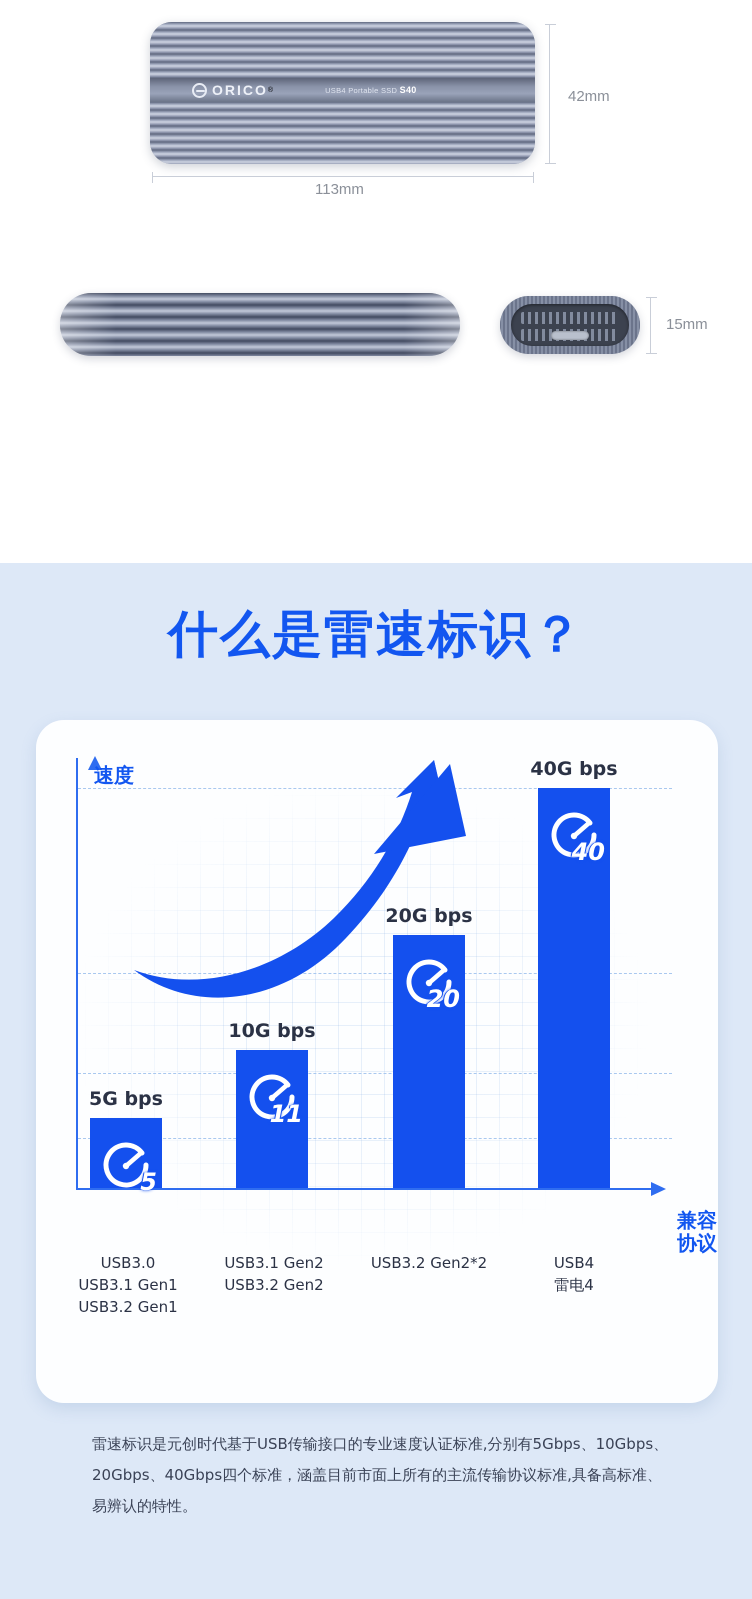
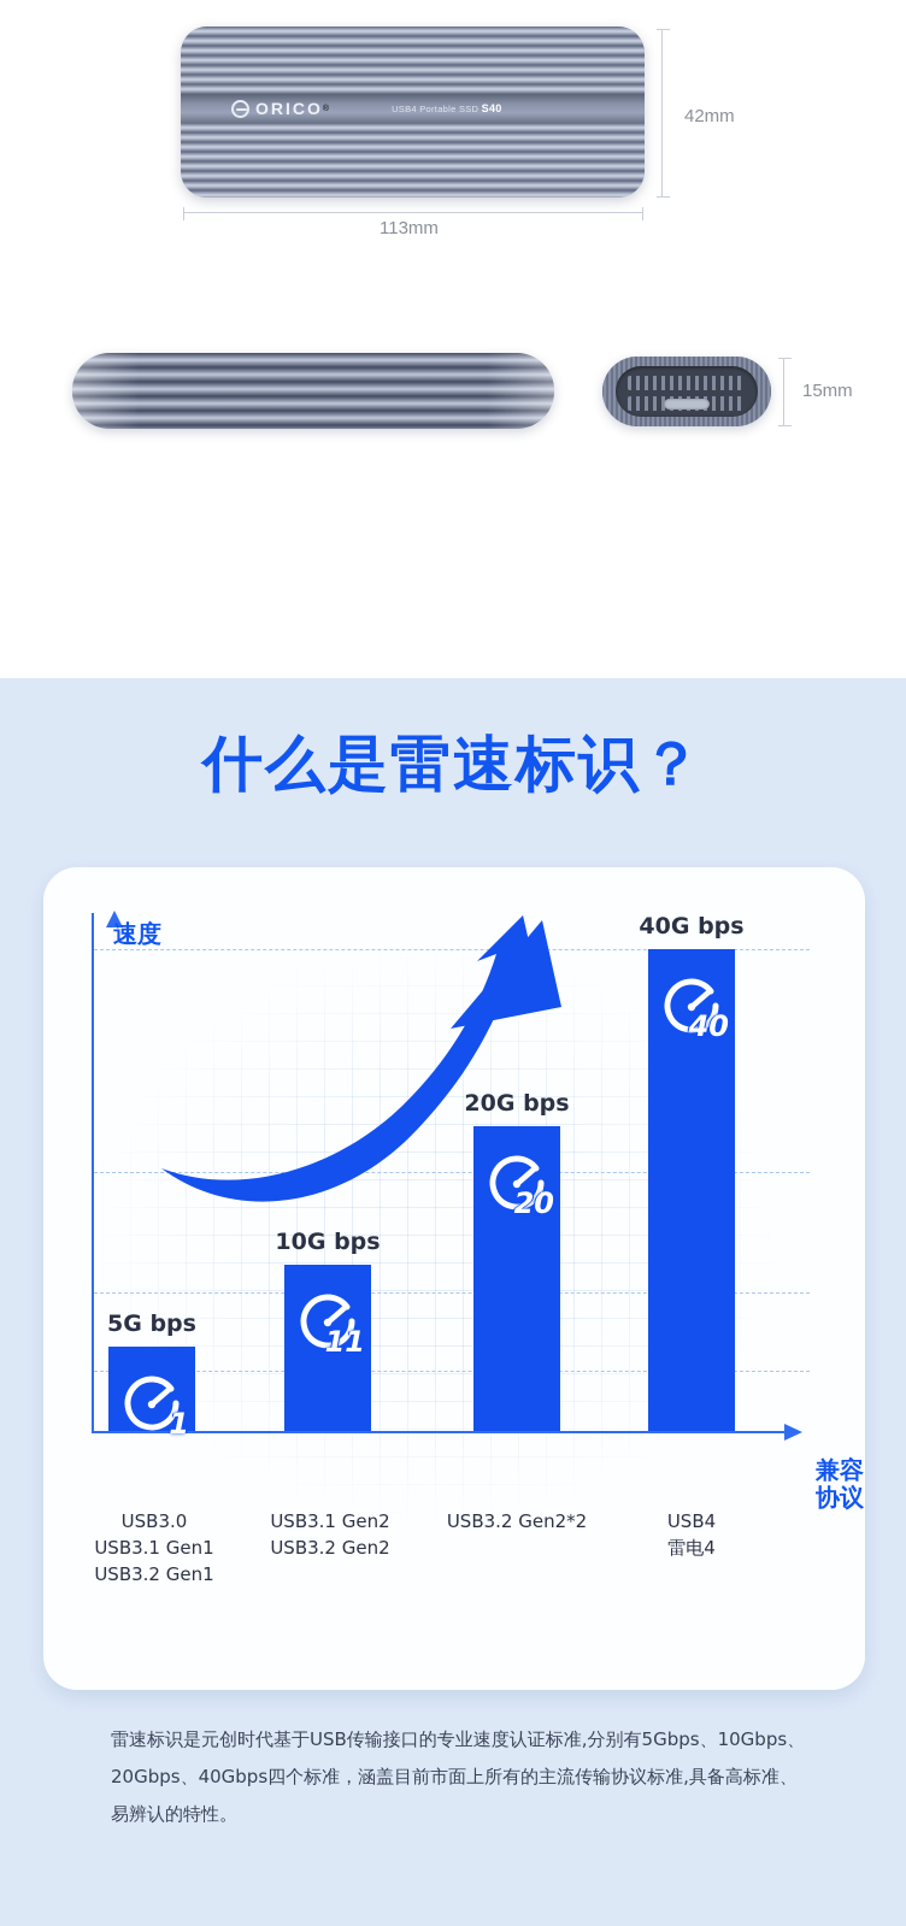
  ORICO
  USB4 Portable SSD S40
  42mm
  113mm
  15mm
  什么是雷速标识？
  速度
  兼容
  协议
  5G bps
- 5
+ 1
  10G bps
  11
  20G bps
  20
  40G bps
  40
  USB3.0
  USB3.1 Gen1
  USB3.2 Gen1
  USB3.1 Gen2
  USB3.2 Gen2
  USB3.2 Gen2*2
  USB4
  雷电4
  雷速标识是元创时代基于USB传输接口的专业速度认证标准,分别有5Gbps、10Gbps、20Gbps、40Gbps四个标准，涵盖目前市面上所有的主流传输协议标准,具备高标准、易辨认的特性。
